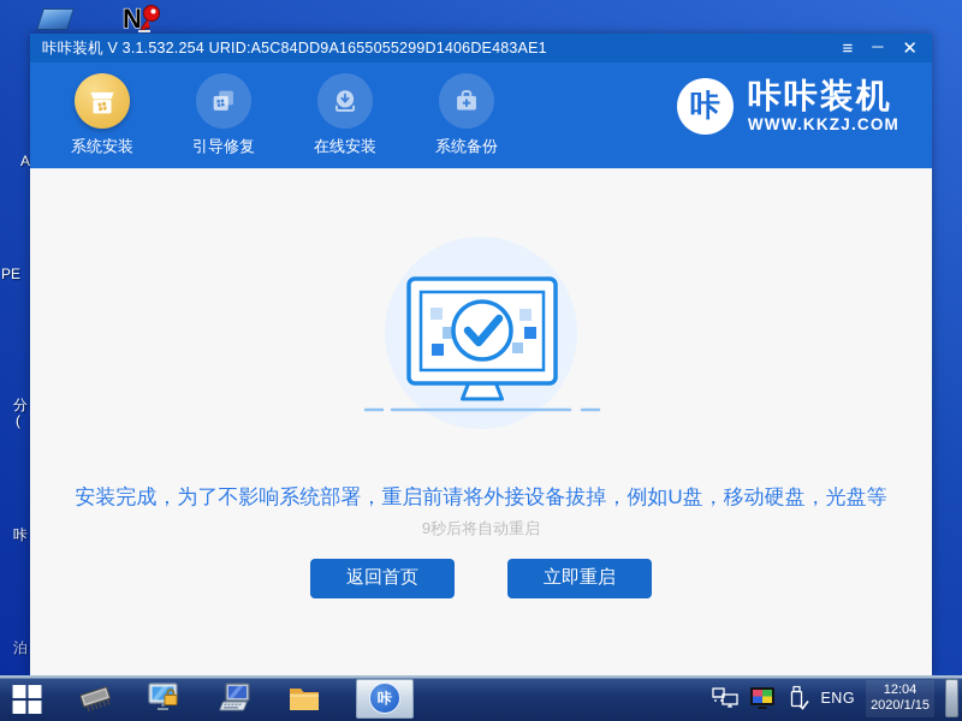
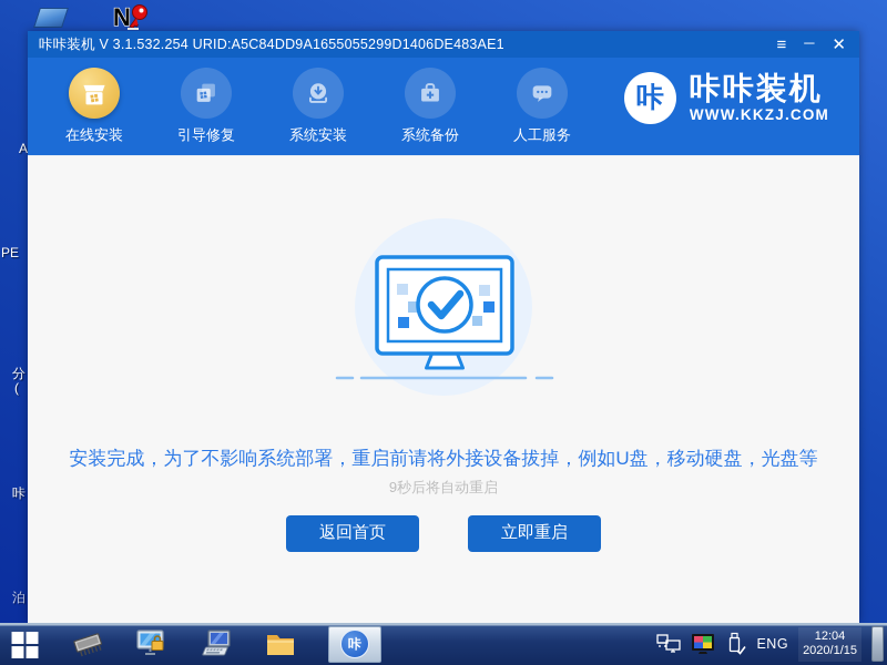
  N
  A
  PE
  分
  (
  咔
  泊
  咔咔装机 V 3.1.532.254 URID:A5C84DD9A1655055299D1406DE483AE1
  ≡
  ─
  ✕
- 系统安装
+ 在线安装
  引导修复
- 在线安装
+ 系统安装
  系统备份
+ 人工服务
  咔
  咔咔装机
  WWW.KKZJ.COM
  安装完成，为了不影响系统部署，重启前请将外接设备拔掉，例如U盘，移动硬盘，光盘等
  9秒后将自动重启
  返回首页
  立即重启
  咔
  ENG
  12:04
  2020/1/15
